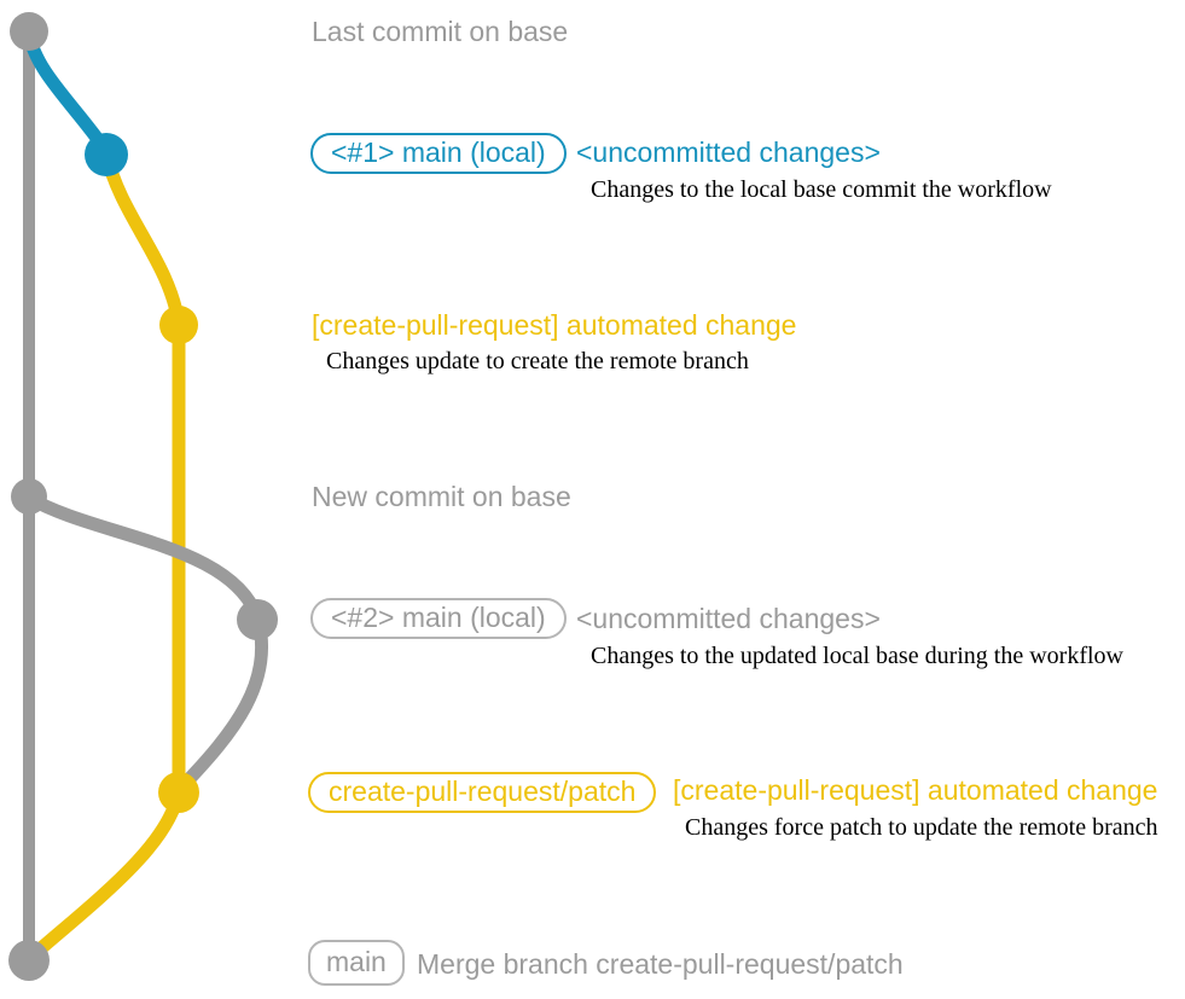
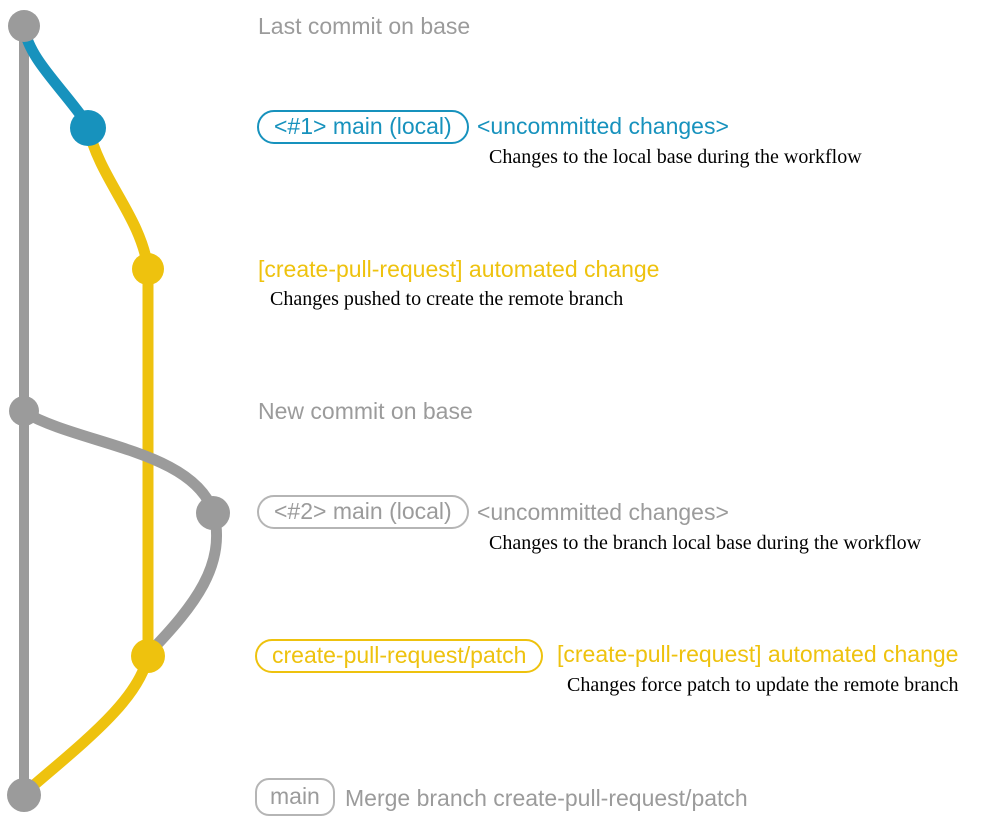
  Last commit on base
  <#1> main (local)
  <uncommitted changes>
- Changes to the local base commit the workflow
+ Changes to the local base during the workflow
  [create-pull-request] automated change
- Changes update to create the remote branch
+ Changes pushed to create the remote branch
  New commit on base
  <#2> main (local)
  <uncommitted changes>
- Changes to the updated local base during the workflow
+ Changes to the branch local base during the workflow
  create-pull-request/patch
  [create-pull-request] automated change
  Changes force patch to update the remote branch
  main
  Merge branch create-pull-request/patch
